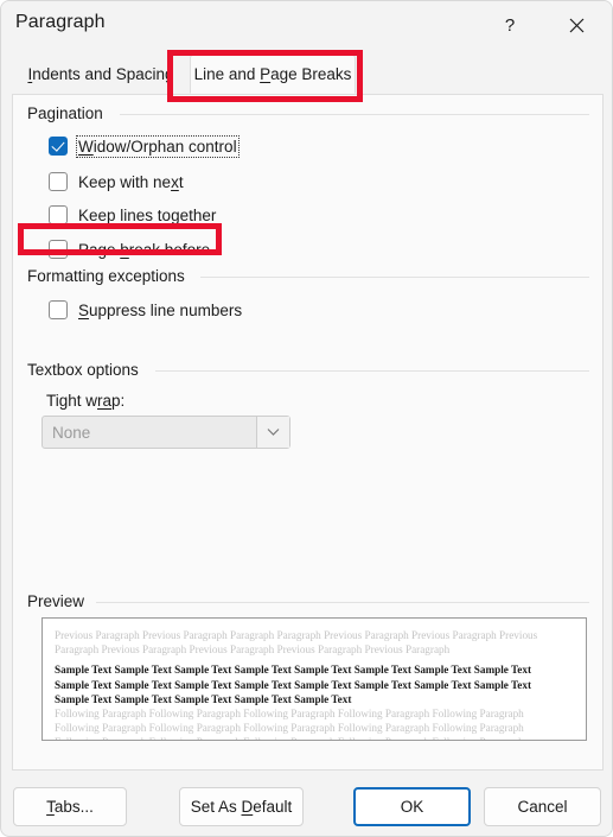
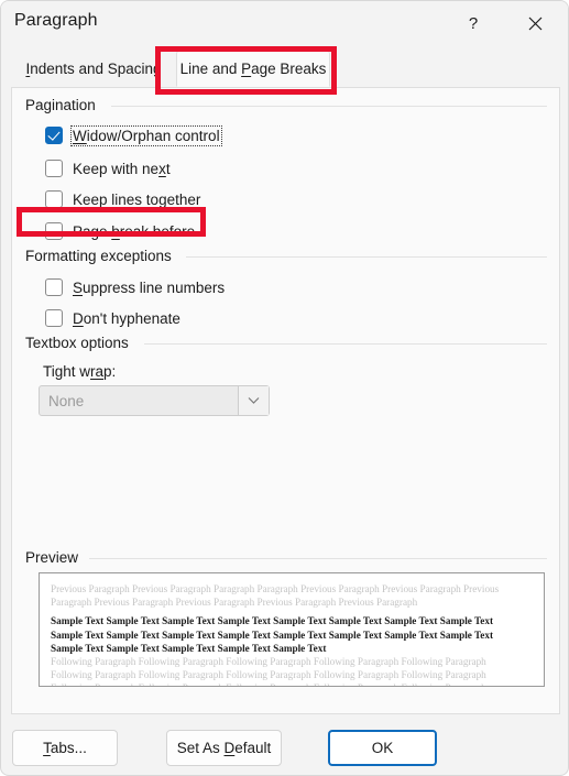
  Paragraph
  ?
  Indents and Spacing
  Line and Page Breaks
  Pagination
  Widow/Orphan control
  Keep with next
  Keep lines together
  Page break before
  Formatting exceptions
  Suppress line numbers
+ Don't hyphenate
  Textbox options
  Tight wrap:
  None
  Preview
  Previous Paragraph Previous Paragraph Paragraph Paragraph Previous Paragraph Previous Paragraph Previous
  Paragraph Previous Paragraph Previous Paragraph Previous Paragraph Previous Paragraph
  Sample Text Sample Text Sample Text Sample Text Sample Text Sample Text Sample Text Sample Text
  Sample Text Sample Text Sample Text Sample Text Sample Text Sample Text Sample Text Sample Text
  Sample Text Sample Text Sample Text Sample Text Sample Text
  Following Paragraph Following Paragraph Following Paragraph Following Paragraph Following Paragraph
  Following Paragraph Following Paragraph Following Paragraph Following Paragraph Following Paragraph
  Tabs...
  Set As Default
  OK
- Cancel
